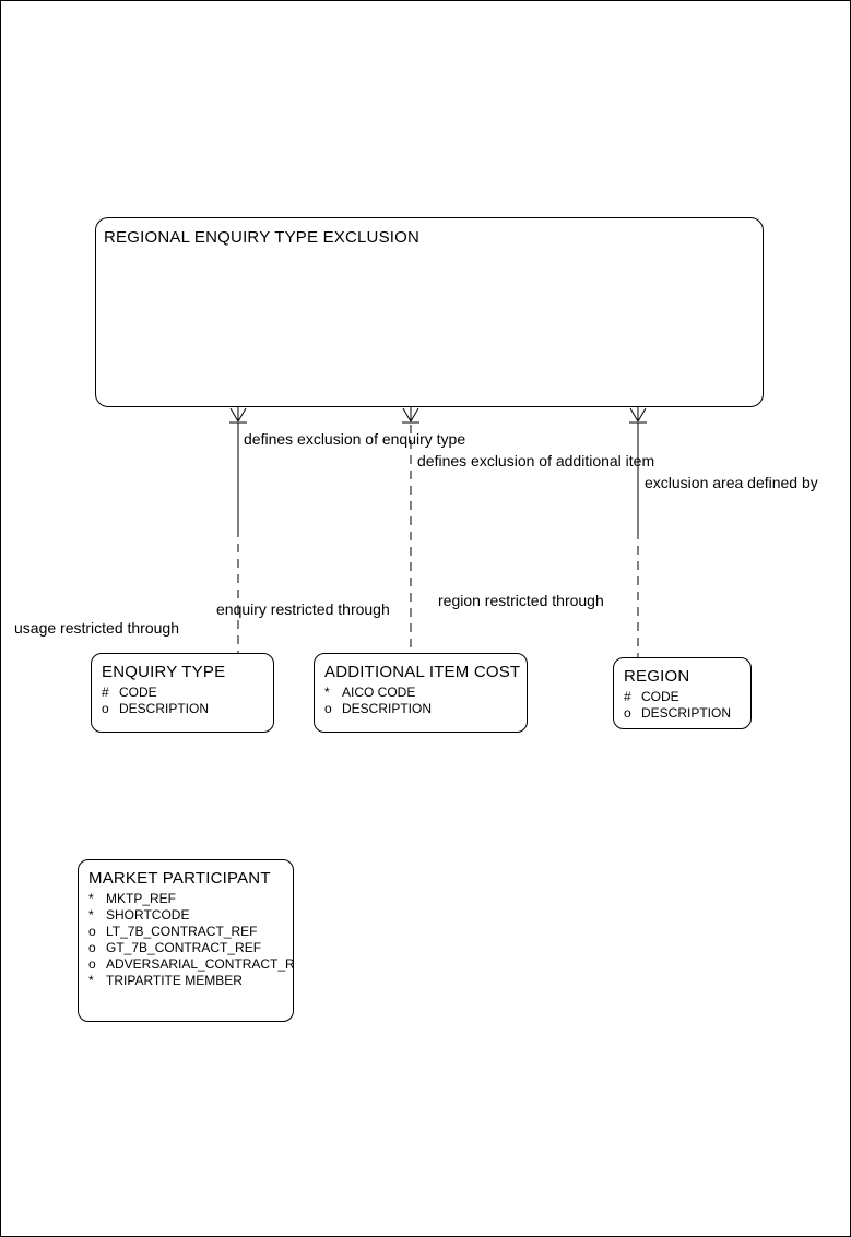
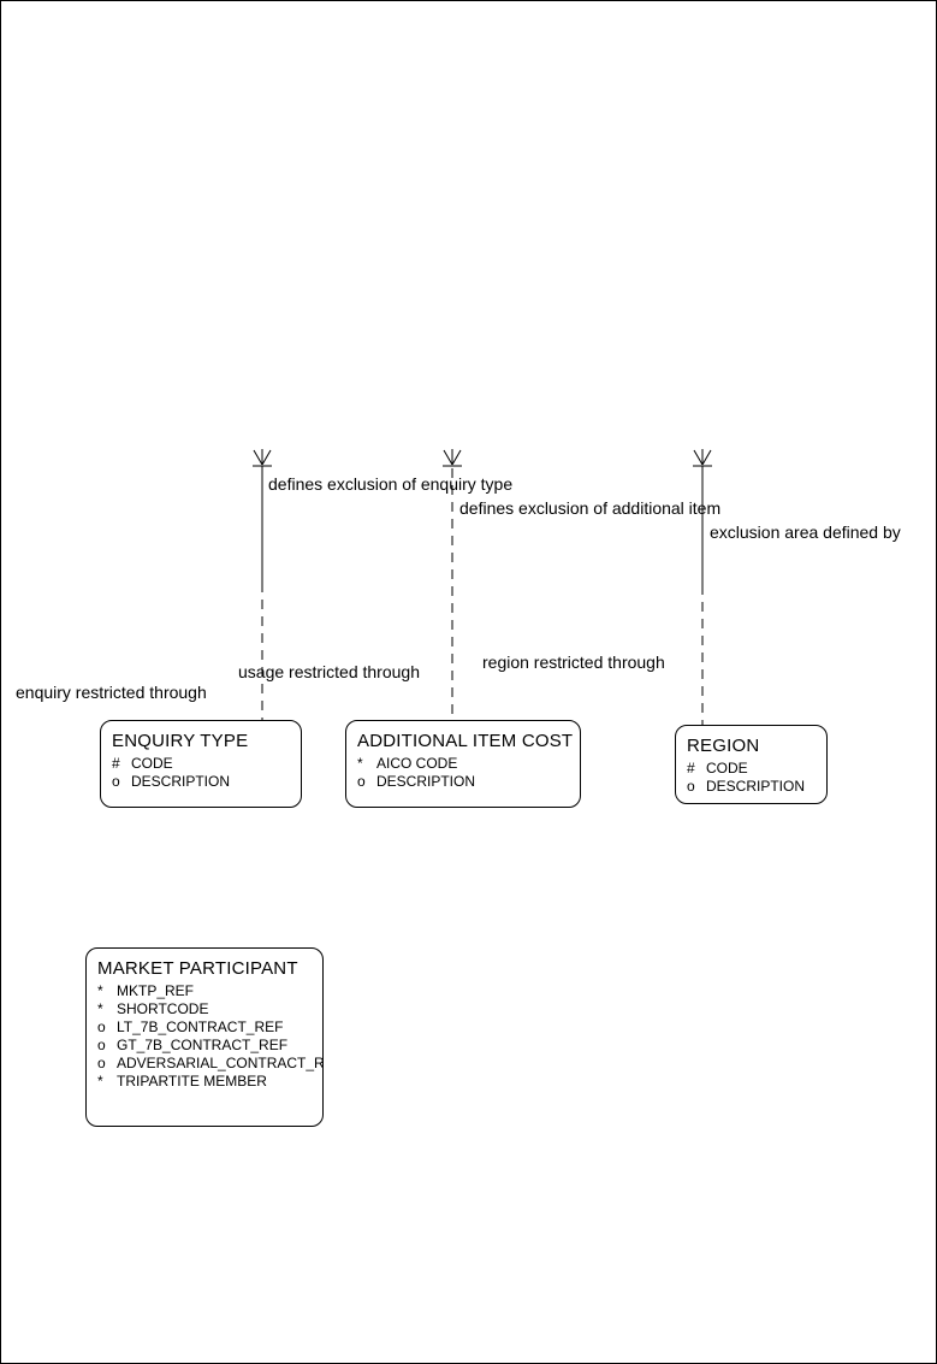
- REGIONAL ENQUIRY TYPE EXCLUSION
  defines exclusion of enquiry type
  defines exclusion of additional item
  exclusion area defined by
- enquiry restricted through
+ usage restricted through
  region restricted through
- usage restricted through
+ enquiry restricted through
  ENQUIRY TYPE
  # CODE
  o DESCRIPTION
  ADDITIONAL ITEM COST
  * AICO CODE
  o DESCRIPTION
  REGION
  # CODE
  o DESCRIPTION
  MARKET PARTICIPANT
  * MKTP_REF
  * SHORTCODE
  o LT_7B_CONTRACT_REF
  o GT_7B_CONTRACT_REF
  o ADVERSARIAL_CONTRACT_R
  * TRIPARTITE MEMBER
